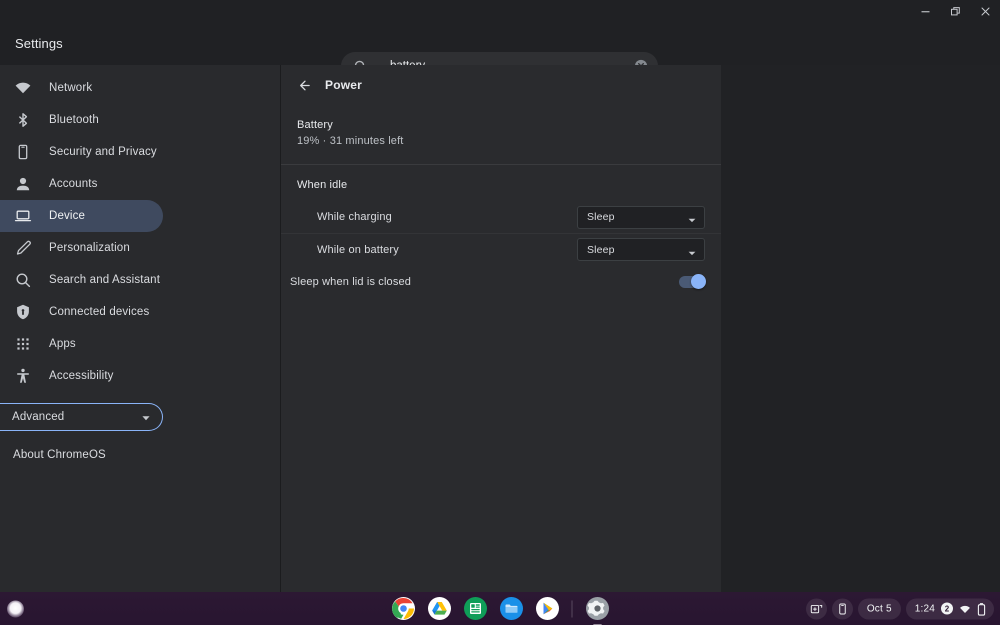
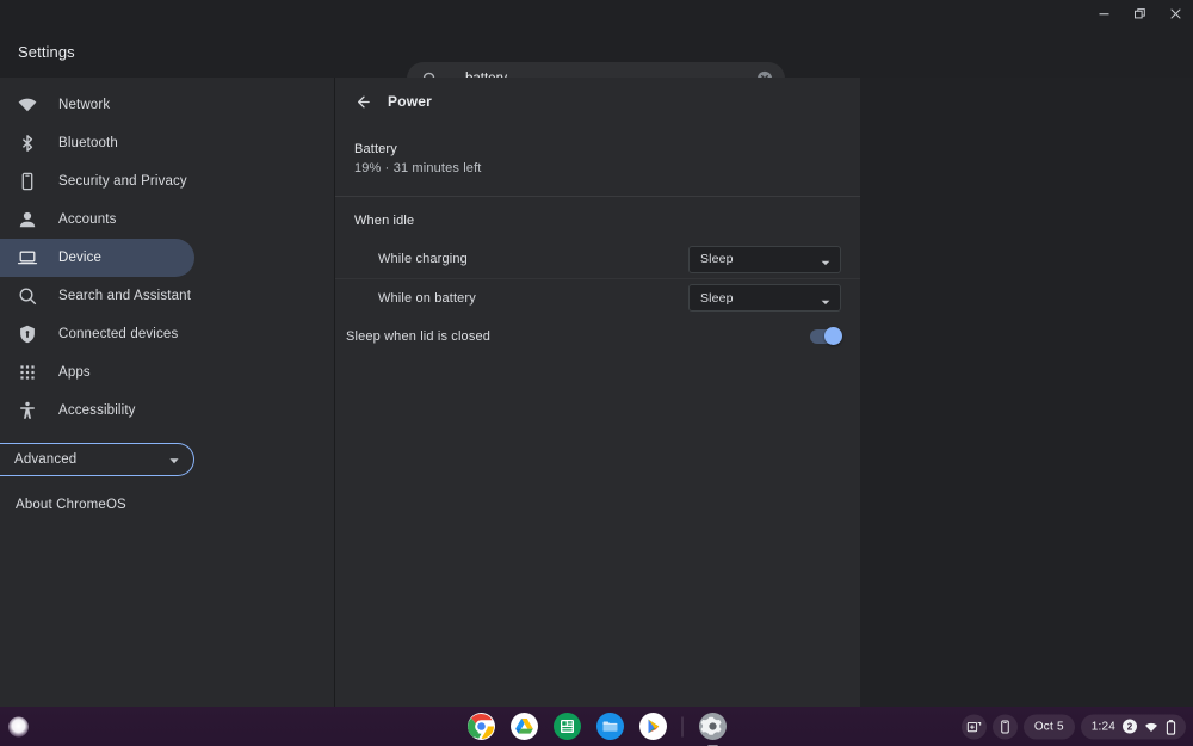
  Settings
  Network
  Bluetooth
  Security and Privacy
  Accounts
  Device
- Personalization
  Search and Assistant
  Connected devices
  Apps
  Accessibility
  Advanced
  About ChromeOS
  Power
  Battery
  19% · 31 minutes left
  When idle
  While charging
  Sleep
  While on battery
  Sleep
  Sleep when lid is closed
  Oct 5
  1:24
  2
